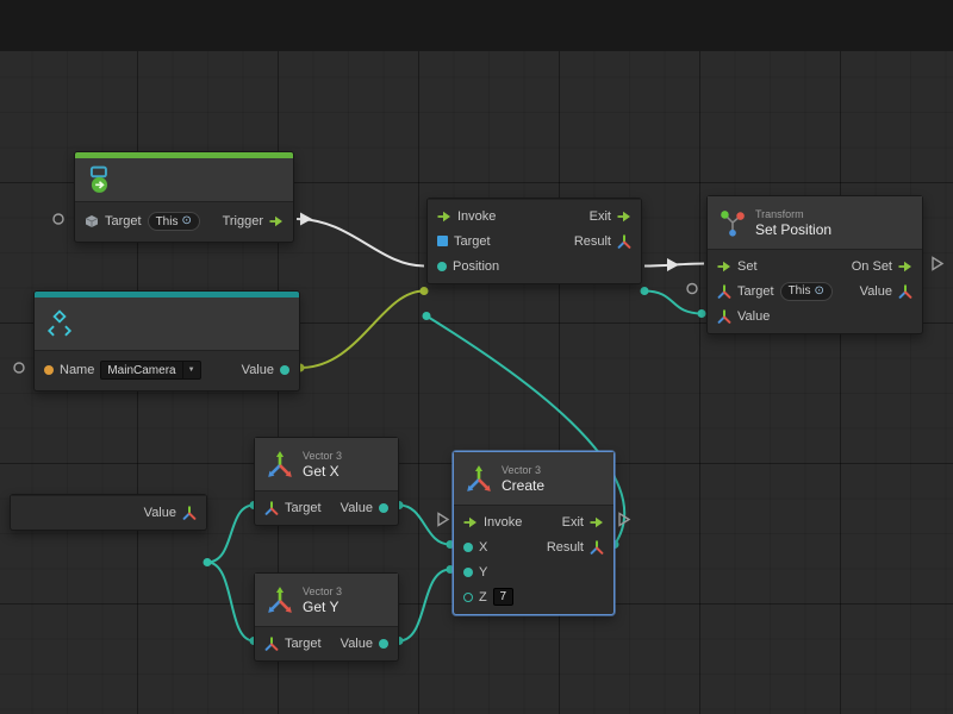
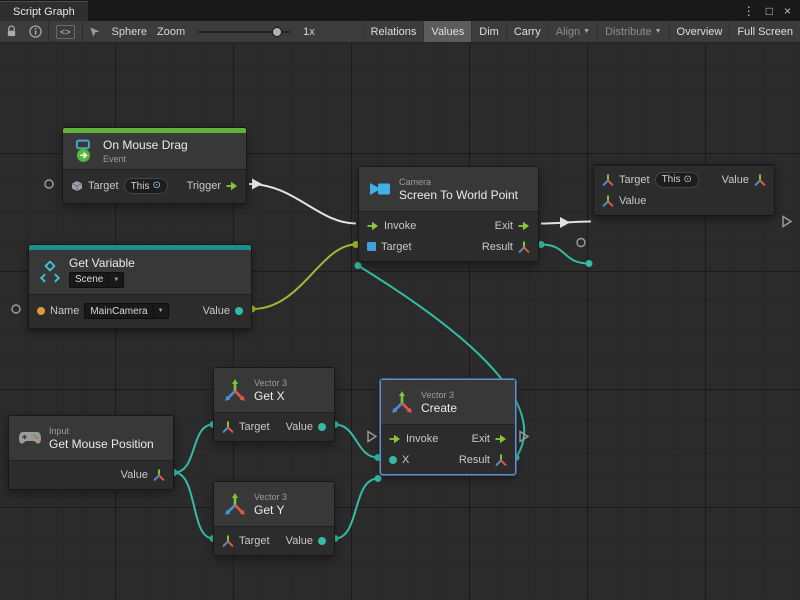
+ Script Graph
+ ⋮
+ □
+ ×
+ <>
+ Sphere
+ Zoom
+ 1x
+ Relations
+ Values
+ Dim
+ Carry
+ Align
+ Distribute
+ Overview
+ Full Screen
+ On Mouse Drag
+ Event
  Target
  This
  ⊙
  Trigger
+ Get Variable
+ Scene
  Name
  MainCamera
  Value
+ Camera
+ Screen To World Point
  Invoke
  Exit
  Target
  Result
- Position
- Transform
- Set Position
- Set
- On Set
  Target
  This
  ⊙
  Value
  Value
  Vector 3
  Get X
  Target
  Value
  Vector 3
  Get Y
  Target
  Value
+ Input
+ Get Mouse Position
  Value
  Vector 3
  Create
  Invoke
  Exit
  X
  Result
- Y
- Z
- 7
